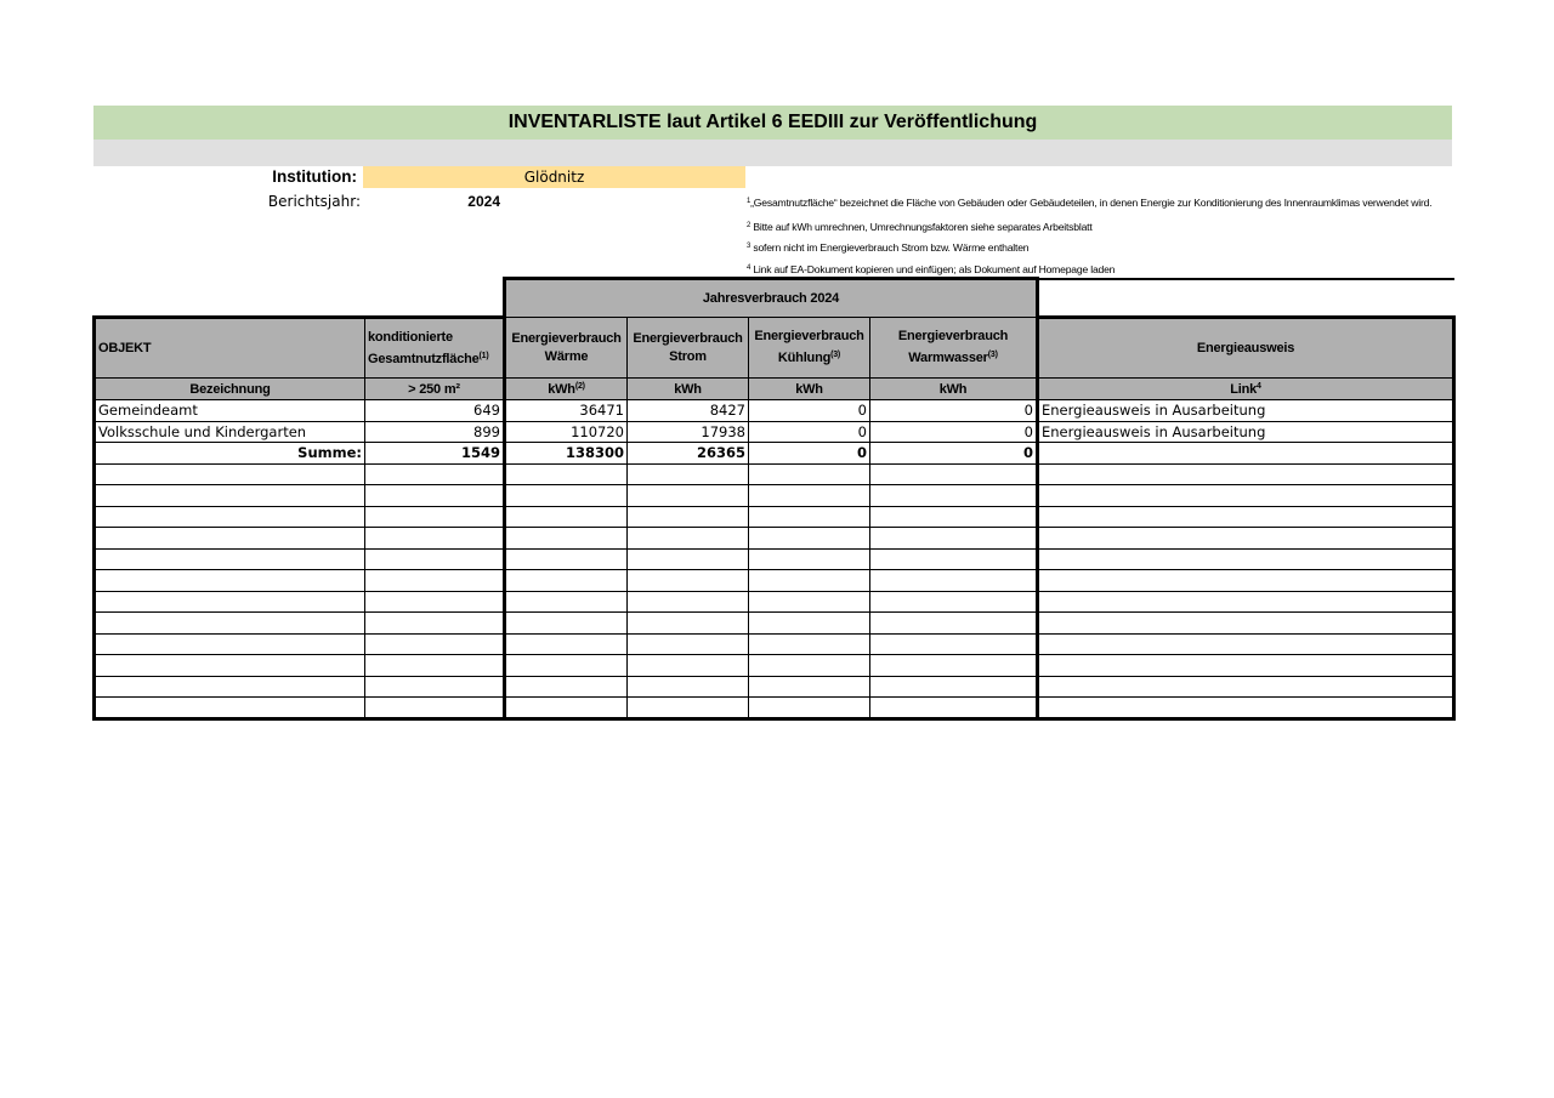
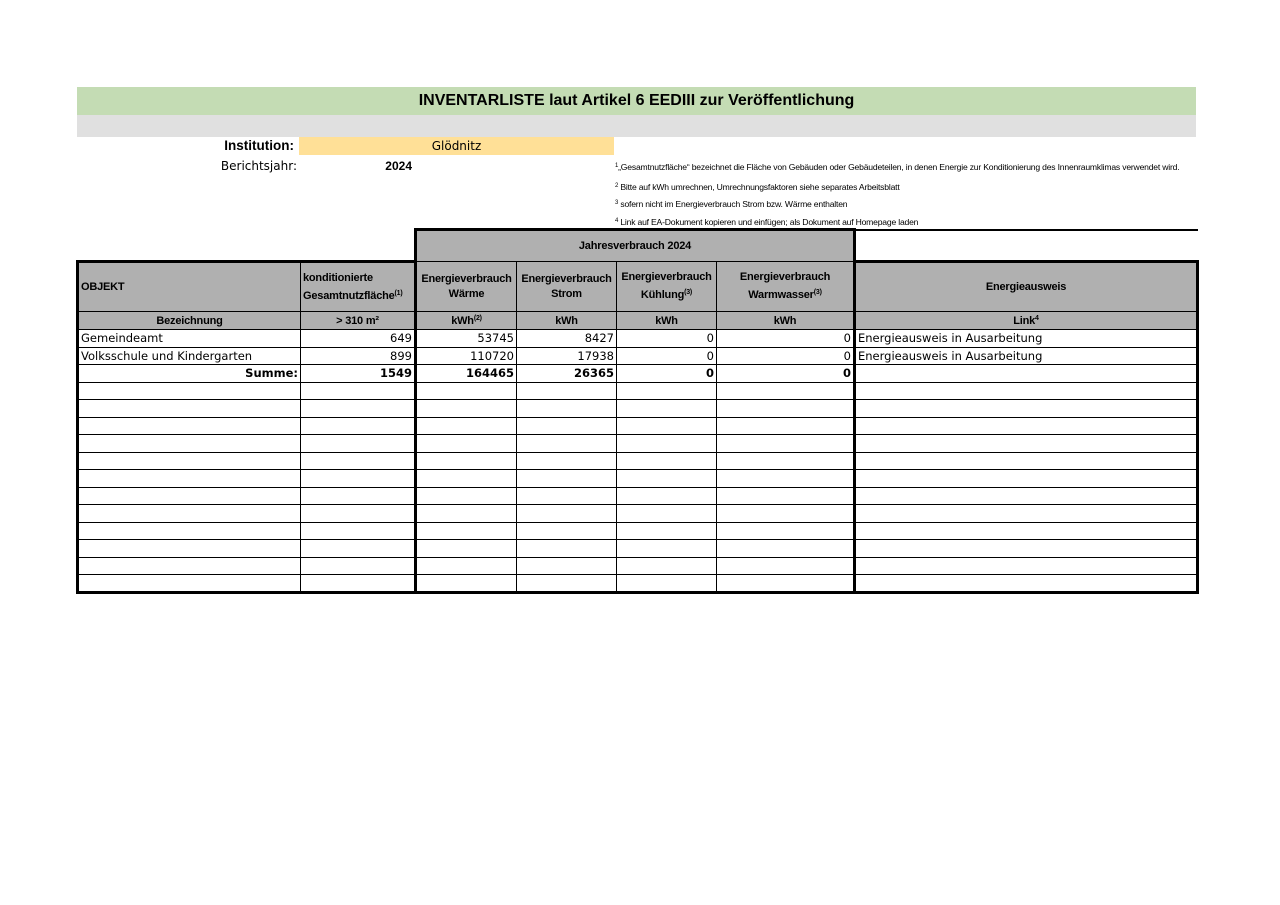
  INVENTARLISTE laut Artikel 6 EEDIII zur Veröffentlichung
  Institution:
  Glödnitz
  Berichtsjahr:
  2024
  „Gesamtnutzfläche“ bezeichnet die Fläche von Gebäuden oder Gebäudeteilen, in denen Energie zur Konditionierung des Innenraumklimas verwendet wird.
  Bitte auf kWh umrechnen, Umrechnungsfaktoren siehe separates Arbeitsblatt
  sofern nicht im Energieverbrauch Strom bzw. Wärme enthalten
  Link auf EA-Dokument kopieren und einfügen; als Dokument auf Homepage laden
  		Jahresverbrauch 2024
  OBJEKT	konditionierteGesamtnutzfläche	EnergieverbrauchWärme	EnergieverbrauchStrom	EnergieverbrauchKühlung	EnergieverbrauchWarmwasser	Energieausweis
- Bezeichnung	> 250 m²	kWh	kWh	kWh	kWh	Link
+ Bezeichnung	> 310 m²	kWh	kWh	kWh	kWh	Link
- Gemeindeamt	649	36471	8427	0	0	Energieausweis in Ausarbeitung
+ Gemeindeamt	649	53745	8427	0	0	Energieausweis in Ausarbeitung
  Volksschule und Kindergarten	899	110720	17938	0	0	Energieausweis in Ausarbeitung
- Summe:	1549	138300	26365	0	0
+ Summe:	1549	164465	26365	0	0
